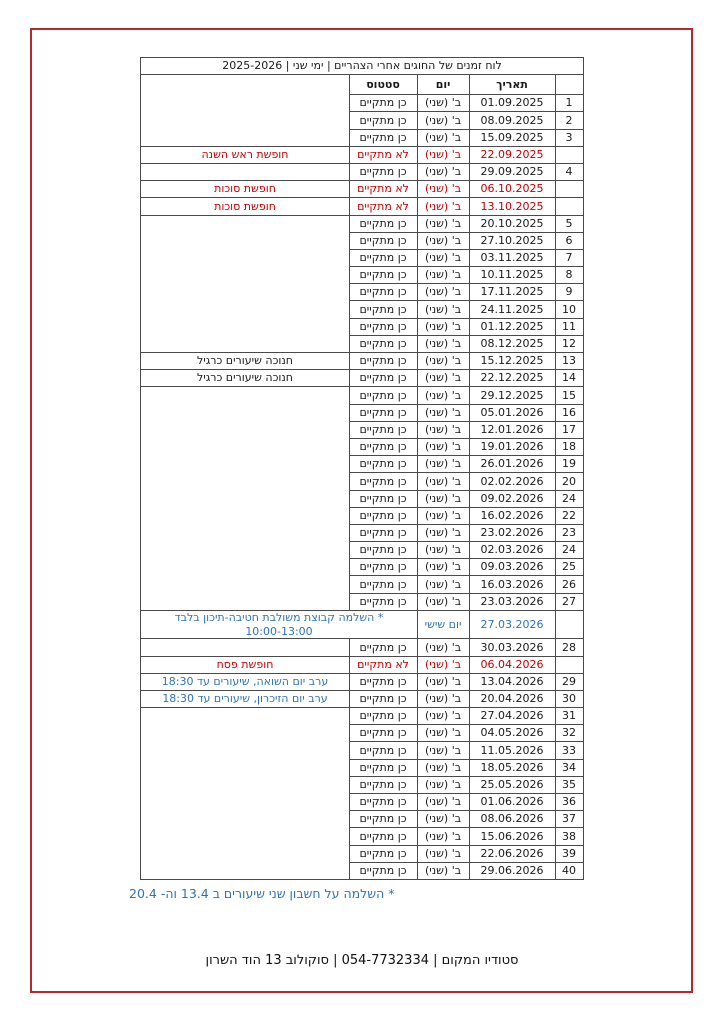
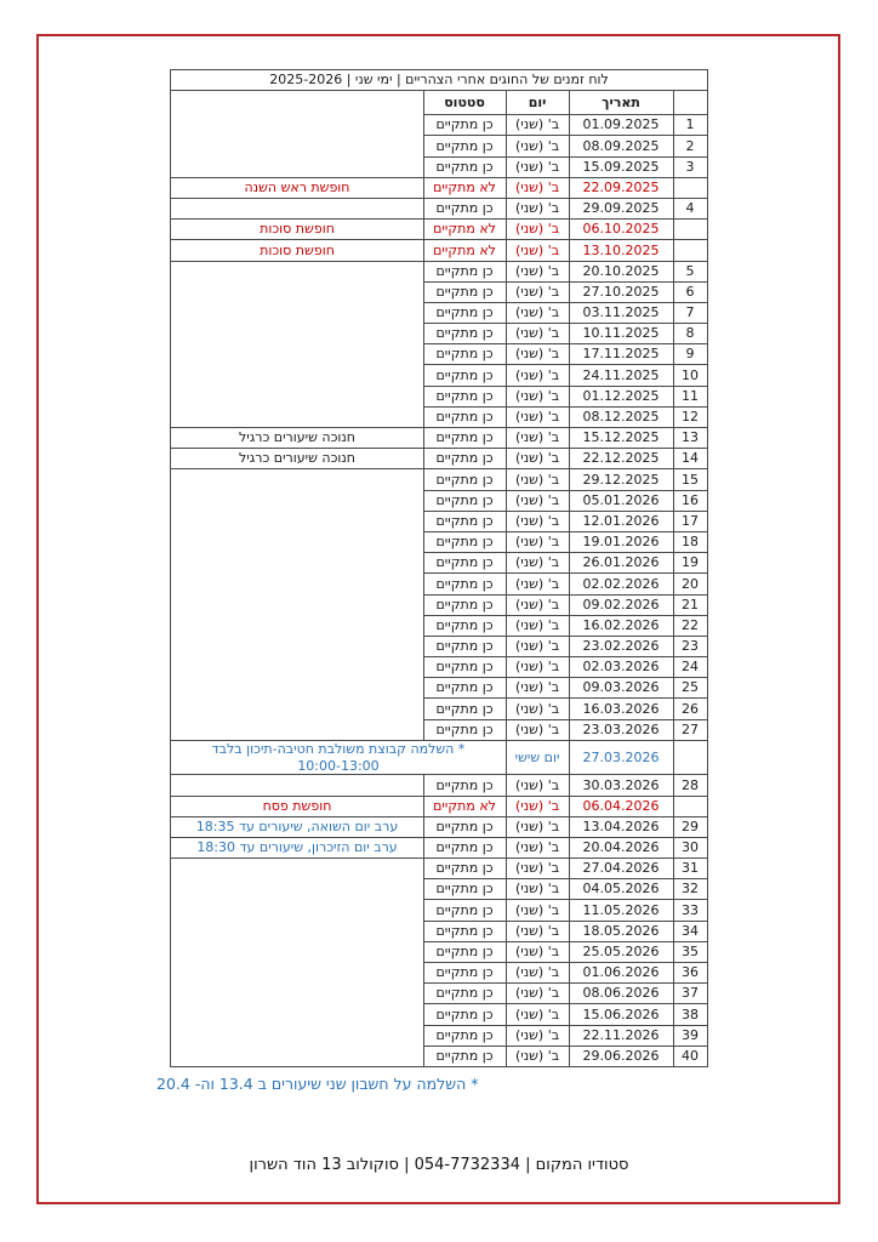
  לוח זמנים של החוגים אחרי הצהריים | ימי שני | 2025-2026
  	תאריך	יום	סטטוס
  1	01.09.2025	ב' (שני)	כן מתקיים
  2	08.09.2025	ב' (שני)	כן מתקיים
  3	15.09.2025	ב' (שני)	כן מתקיים
  	22.09.2025	ב' (שני)	לא מתקיים	חופשת ראש השנה
  4	29.09.2025	ב' (שני)	כן מתקיים
  	06.10.2025	ב' (שני)	לא מתקיים	חופשת סוכות
  	13.10.2025	ב' (שני)	לא מתקיים	חופשת סוכות
  5	20.10.2025	ב' (שני)	כן מתקיים
  6	27.10.2025	ב' (שני)	כן מתקיים
  7	03.11.2025	ב' (שני)	כן מתקיים
  8	10.11.2025	ב' (שני)	כן מתקיים
  9	17.11.2025	ב' (שני)	כן מתקיים
  10	24.11.2025	ב' (שני)	כן מתקיים
  11	01.12.2025	ב' (שני)	כן מתקיים
  12	08.12.2025	ב' (שני)	כן מתקיים
  13	15.12.2025	ב' (שני)	כן מתקיים	חנוכה שיעורים כרגיל
  14	22.12.2025	ב' (שני)	כן מתקיים	חנוכה שיעורים כרגיל
  15	29.12.2025	ב' (שני)	כן מתקיים
  16	05.01.2026	ב' (שני)	כן מתקיים
  17	12.01.2026	ב' (שני)	כן מתקיים
  18	19.01.2026	ב' (שני)	כן מתקיים
  19	26.01.2026	ב' (שני)	כן מתקיים
  20	02.02.2026	ב' (שני)	כן מתקיים
- 24	09.02.2026	ב' (שני)	כן מתקיים
+ 21	09.02.2026	ב' (שני)	כן מתקיים
  22	16.02.2026	ב' (שני)	כן מתקיים
  23	23.02.2026	ב' (שני)	כן מתקיים
  24	02.03.2026	ב' (שני)	כן מתקיים
  25	09.03.2026	ב' (שני)	כן מתקיים
  26	16.03.2026	ב' (שני)	כן מתקיים
  27	23.03.2026	ב' (שני)	כן מתקיים
  	27.03.2026	יום שישי	* השלמה קבוצת משולבת חטיבה-תיכון בלבד10:00-13:00
  28	30.03.2026	ב' (שני)	כן מתקיים
  	06.04.2026	ב' (שני)	לא מתקיים	חופשת פסח
- 29	13.04.2026	ב' (שני)	כן מתקיים	ערב יום השואה, שיעורים עד 18:30
+ 29	13.04.2026	ב' (שני)	כן מתקיים	ערב יום השואה, שיעורים עד 18:35
  30	20.04.2026	ב' (שני)	כן מתקיים	ערב יום הזיכרון, שיעורים עד 18:30
  31	27.04.2026	ב' (שני)	כן מתקיים
  32	04.05.2026	ב' (שני)	כן מתקיים
  33	11.05.2026	ב' (שני)	כן מתקיים
  34	18.05.2026	ב' (שני)	כן מתקיים
  35	25.05.2026	ב' (שני)	כן מתקיים
  36	01.06.2026	ב' (שני)	כן מתקיים
  37	08.06.2026	ב' (שני)	כן מתקיים
  38	15.06.2026	ב' (שני)	כן מתקיים
- 39	22.06.2026	ב' (שני)	כן מתקיים
+ 39	22.11.2026	ב' (שני)	כן מתקיים
  40	29.06.2026	ב' (שני)	כן מתקיים
  * השלמה על חשבון שני שיעורים ב 13.4 וה- 20.4
  סטודיו המקום | 054-7732334 | סוקולוב 13 הוד השרון
